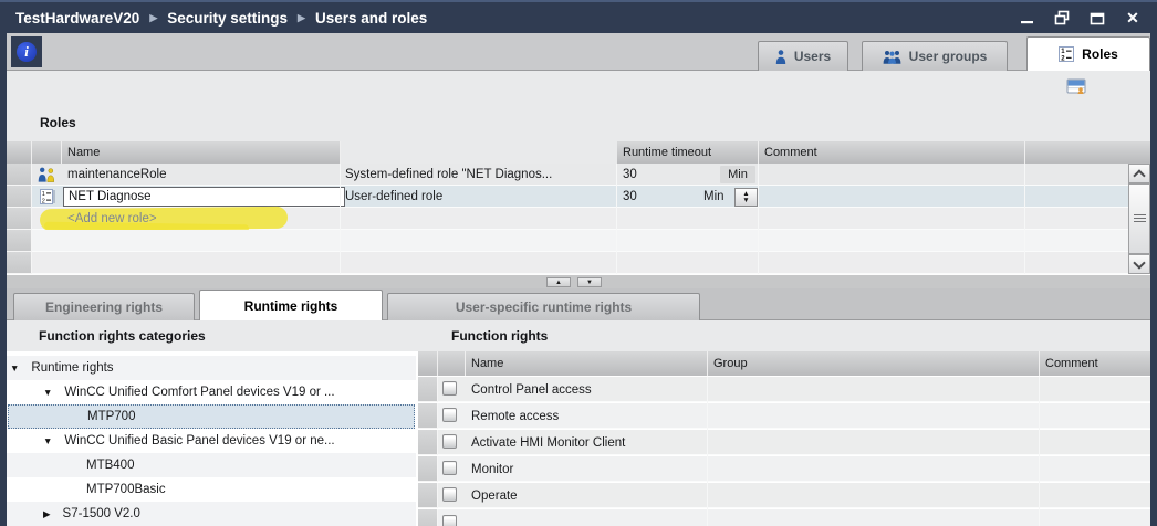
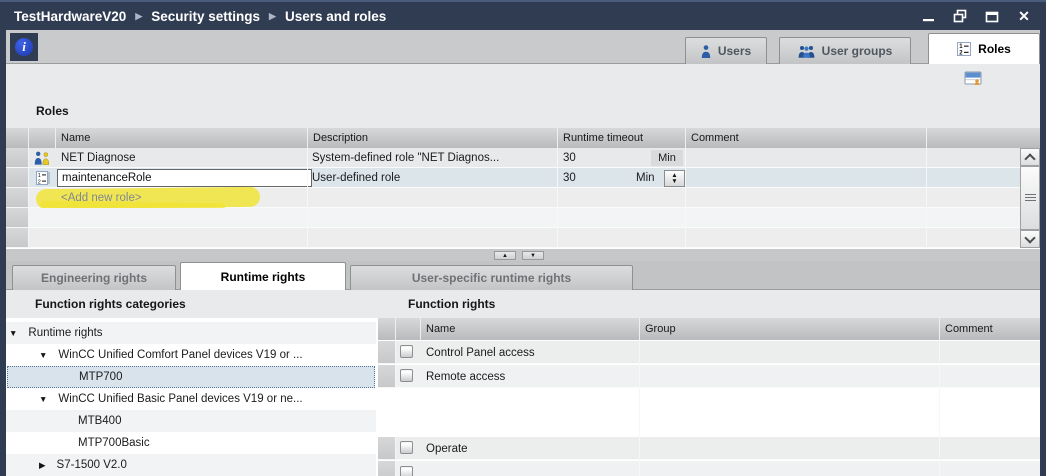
  TestHardwareV20
  ▶
  Security settings
  ▶
  Users and roles
  ✕
  i
  Users
  User groups
  Roles
  Roles
  Name
+ Description
  Runtime timeout
  Comment
- maintenanceRole
+ NET Diagnose
  System-defined role "NET Diagnos...
  30
  Min
- NET Diagnose
+ maintenanceRole
  User-defined role
  30
  Min
  <Add new role>
  Engineering rights
  Runtime rights
  User-specific runtime rights
  Function rights categories
  Function rights
  ▼
  Runtime rights
  ▼
  WinCC Unified Comfort Panel devices V19 or ...
  MTP700
  ▼
  WinCC Unified Basic Panel devices V19 or ne...
  MTB400
  MTP700Basic
  ▶
  S7-1500 V2.0
  Name
  Group
  Comment
  Control Panel access
  Remote access
- Activate HMI Monitor Client
- Monitor
  Operate
